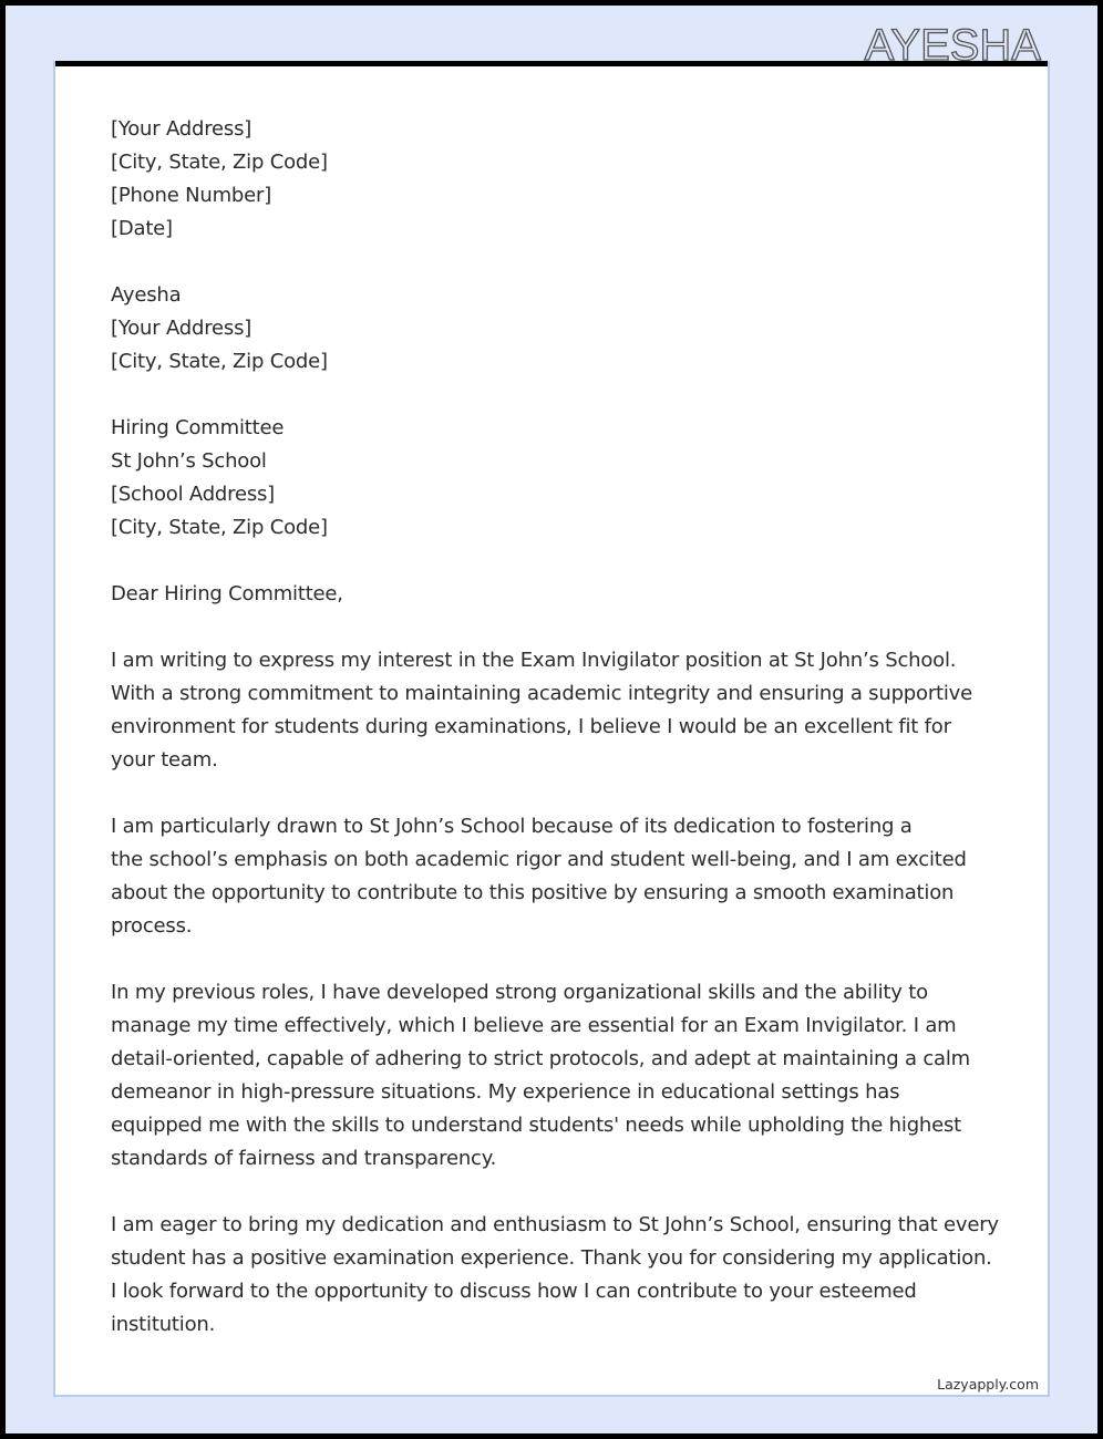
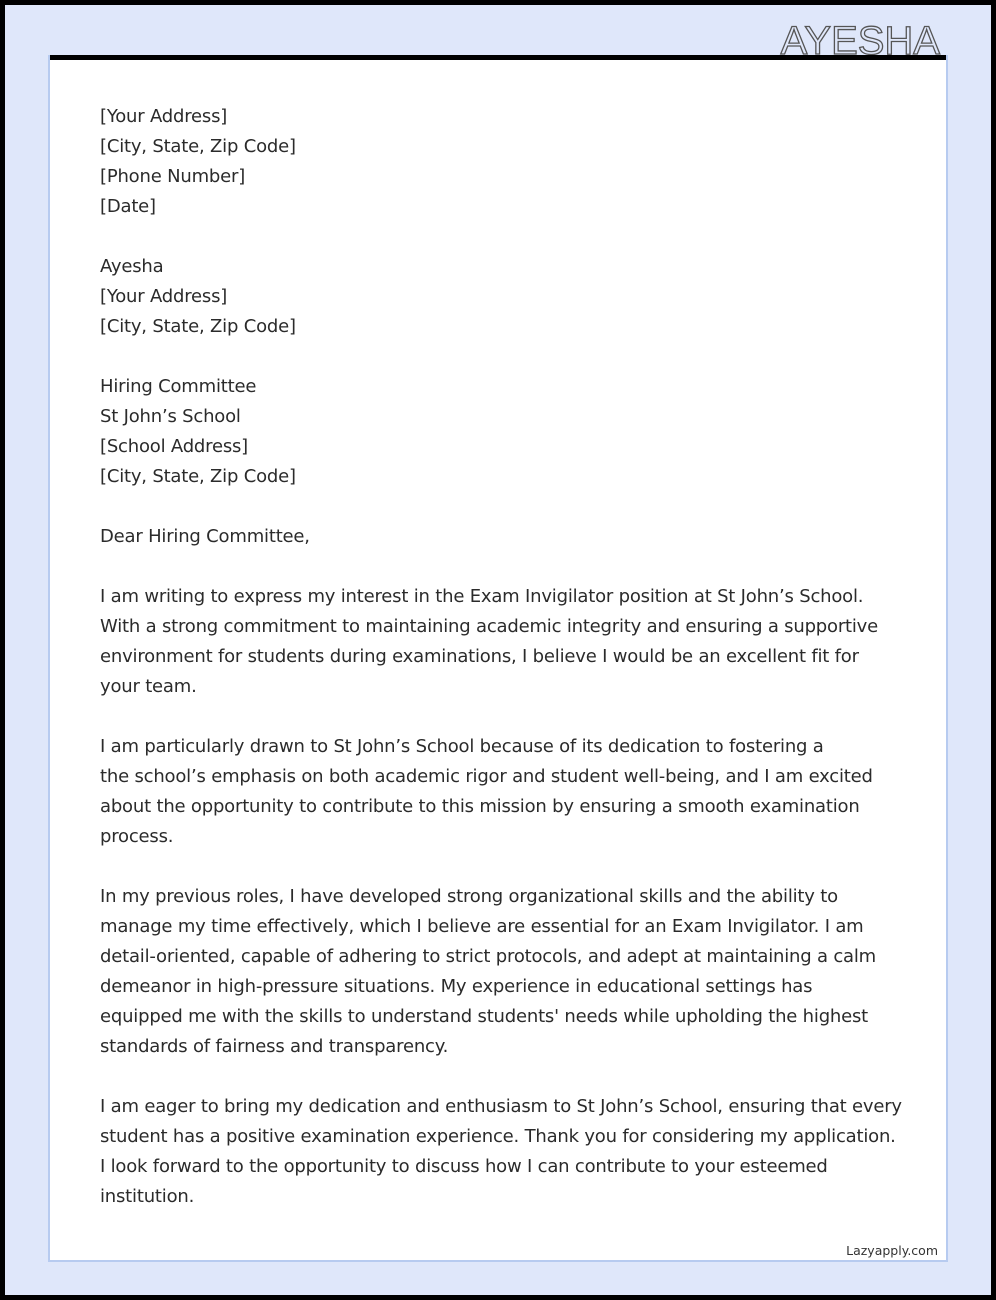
  AYESHA
  [Your Address]
  [City, State, Zip Code]
  [Phone Number]
  [Date]
  Ayesha
  [Your Address]
  [City, State, Zip Code]
  Hiring Committee
  St John’s School
  [School Address]
  [City, State, Zip Code]
  Dear Hiring Committee,
  I am writing to express my interest in the Exam Invigilator position at St John’s School.
  With a strong commitment to maintaining academic integrity and ensuring a supportive
  environment for students during examinations, I believe I would be an excellent fit for
  your team.
  I am particularly drawn to St John’s School because of its dedication to fostering a
  the school’s emphasis on both academic rigor and student well-being, and I am excited
- about the opportunity to contribute to this positive by ensuring a smooth examination
+ about the opportunity to contribute to this mission by ensuring a smooth examination
  process.
  In my previous roles, I have developed strong organizational skills and the ability to
  manage my time effectively, which I believe are essential for an Exam Invigilator. I am
  detail-oriented, capable of adhering to strict protocols, and adept at maintaining a calm
  demeanor in high-pressure situations. My experience in educational settings has
  equipped me with the skills to understand students' needs while upholding the highest
  standards of fairness and transparency.
  I am eager to bring my dedication and enthusiasm to St John’s School, ensuring that every
  student has a positive examination experience. Thank you for considering my application.
  I look forward to the opportunity to discuss how I can contribute to your esteemed
  institution.
  Lazyapply.com
